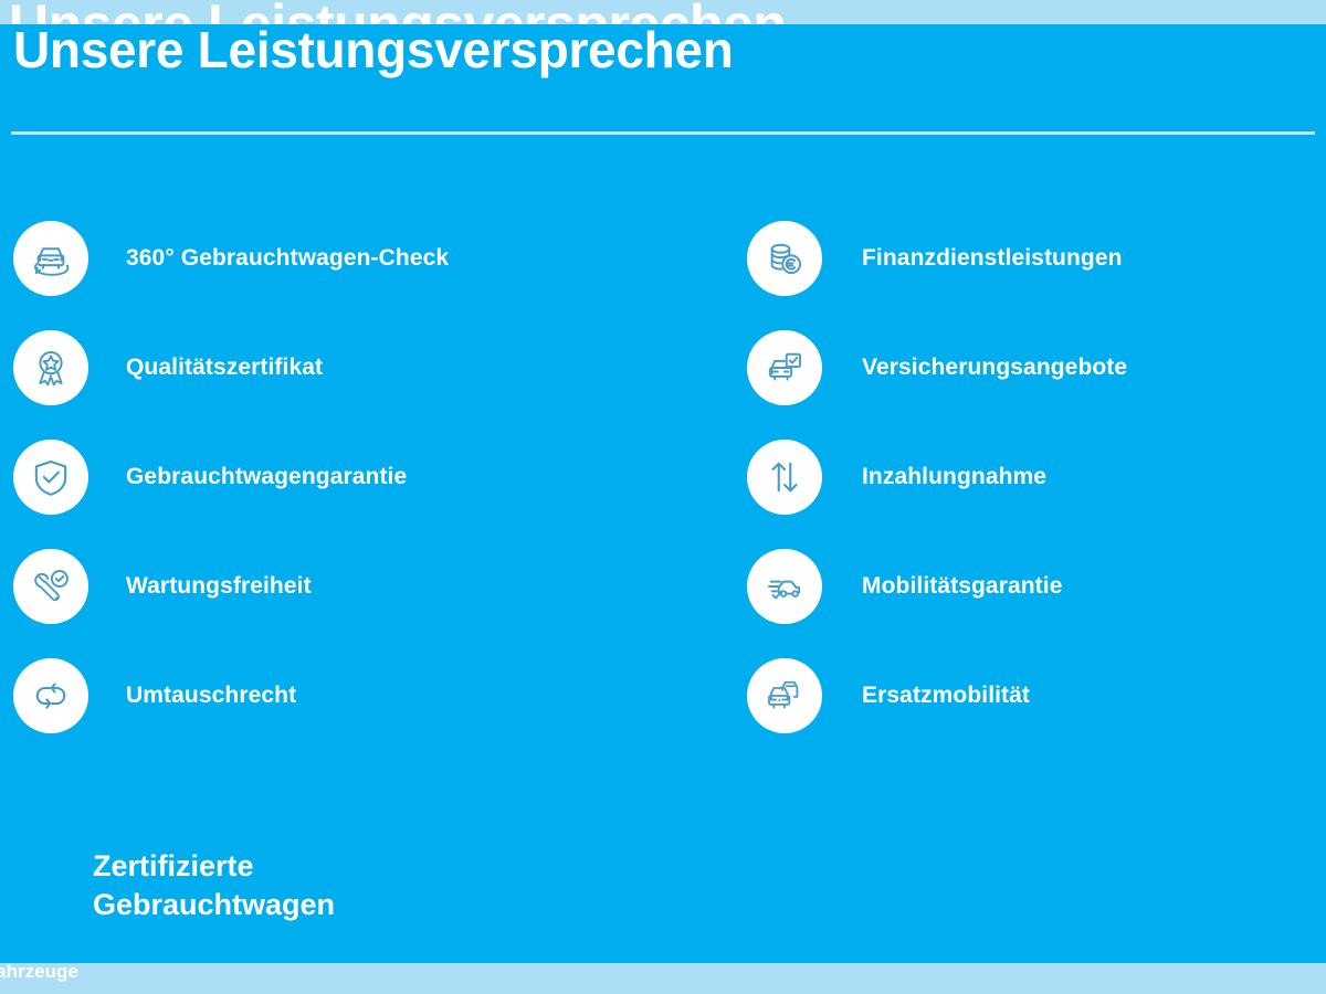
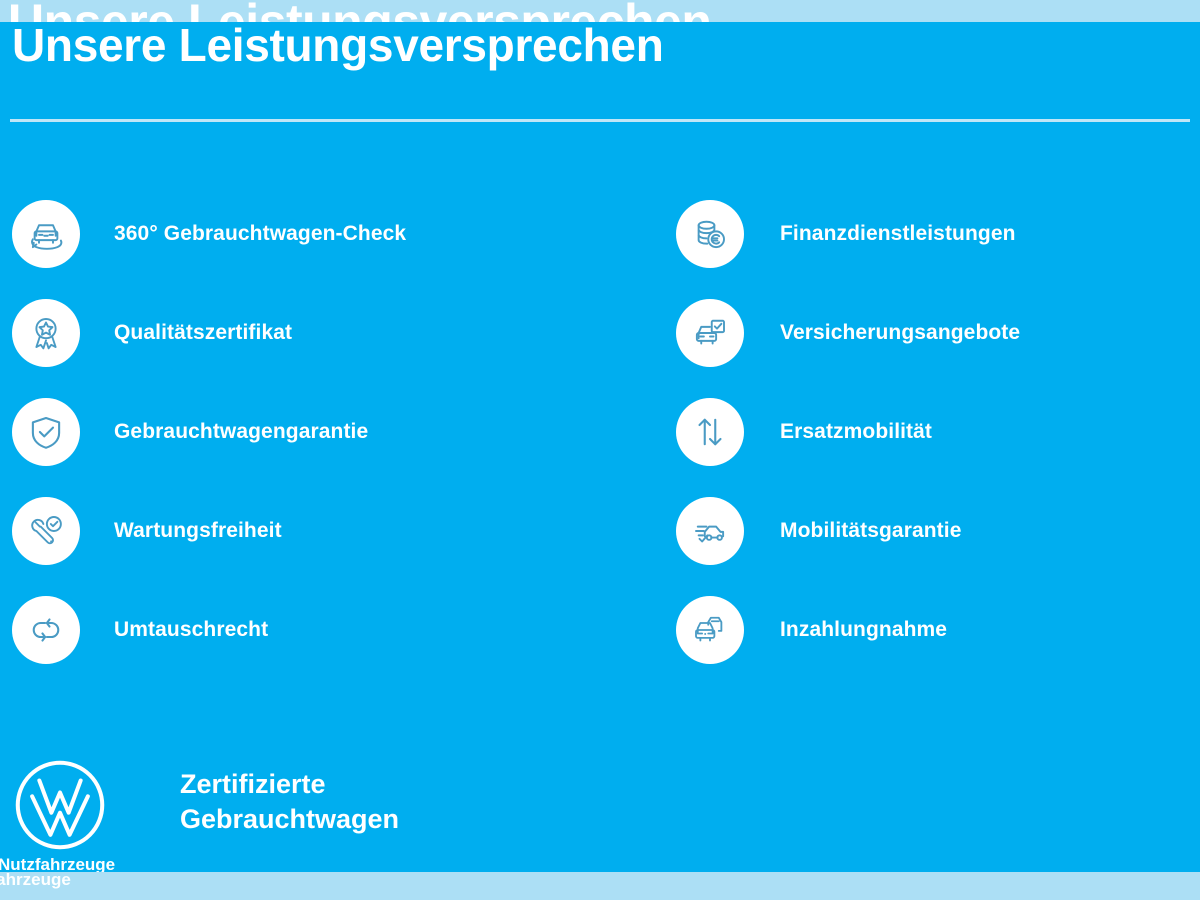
  Unsere Leistungsversprechen
  360° Gebrauchtwagen-Check
  Qualitätszertifikat
  Gebrauchtwagengarantie
  Wartungsfreiheit
  Umtauschrecht
  Finanzdienstleistungen
  Versicherungsangebote
- Inzahlungnahme
+ Ersatzmobilität
  Mobilitätsgarantie
- Ersatzmobilität
+ Inzahlungnahme
+ Nutzfahrzeuge
  Zertifizierte
  Gebrauchtwagen
  ahrzeuge
